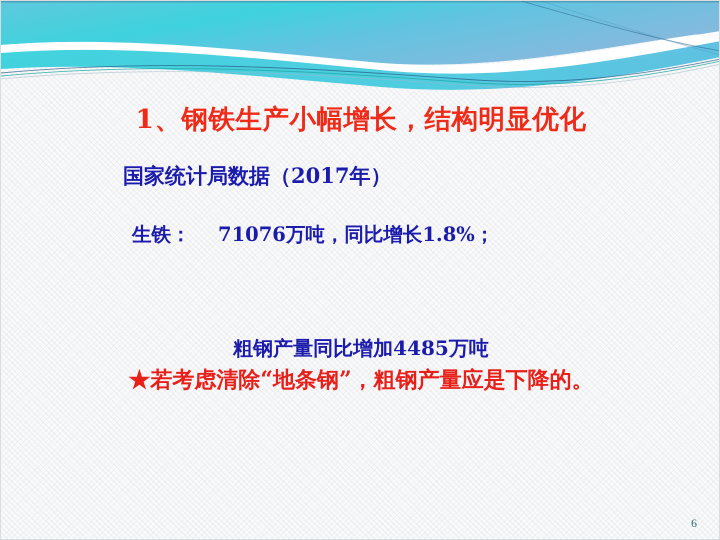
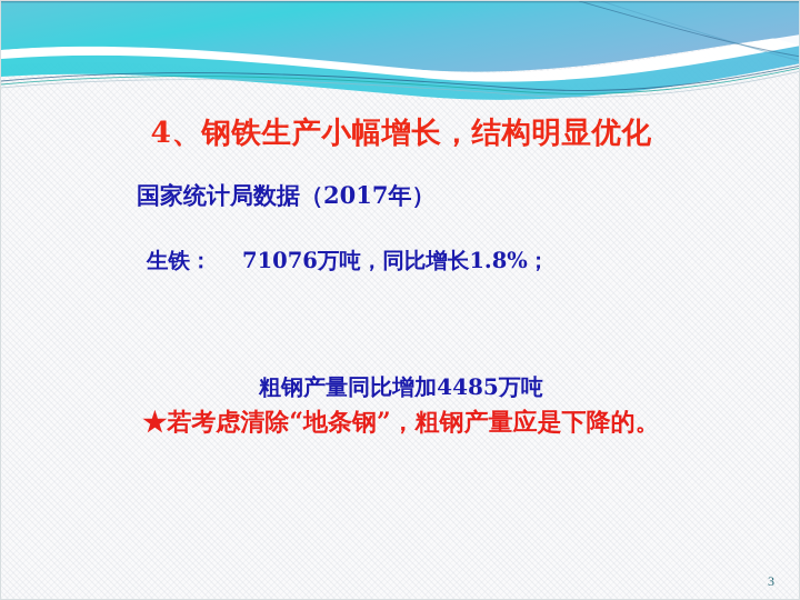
- 1、钢铁生产小幅增长，结构明显优化
+ 4、钢铁生产小幅增长，结构明显优化
  国家统计局数据（2017年）
  生铁： 71076万吨，同比增长1.8%；
  粗钢产量同比增加4485万吨
  ★若考虑清除“地条钢”，粗钢产量应是下降的。
- 6
+ 3
